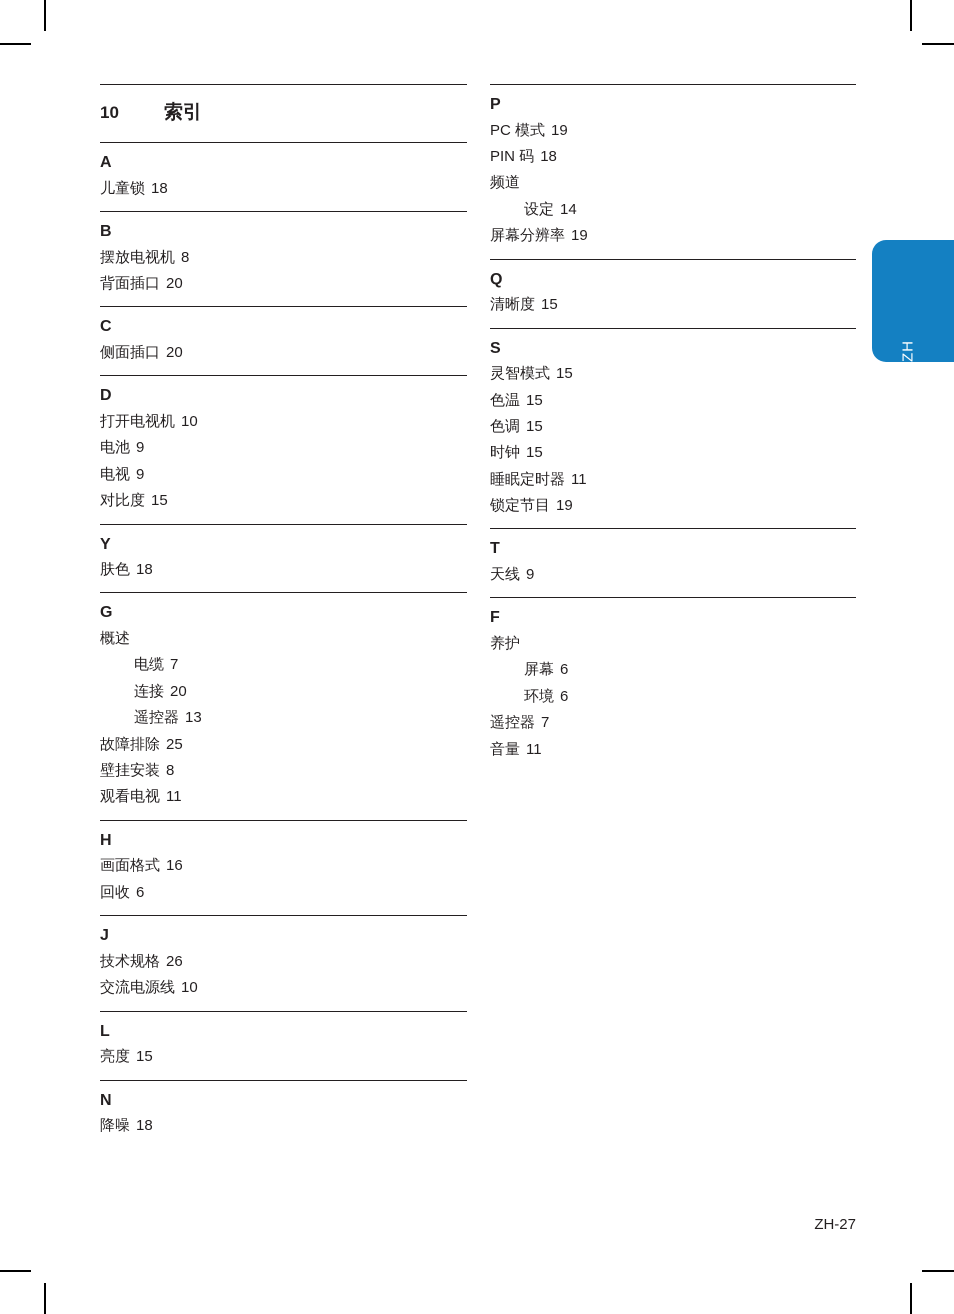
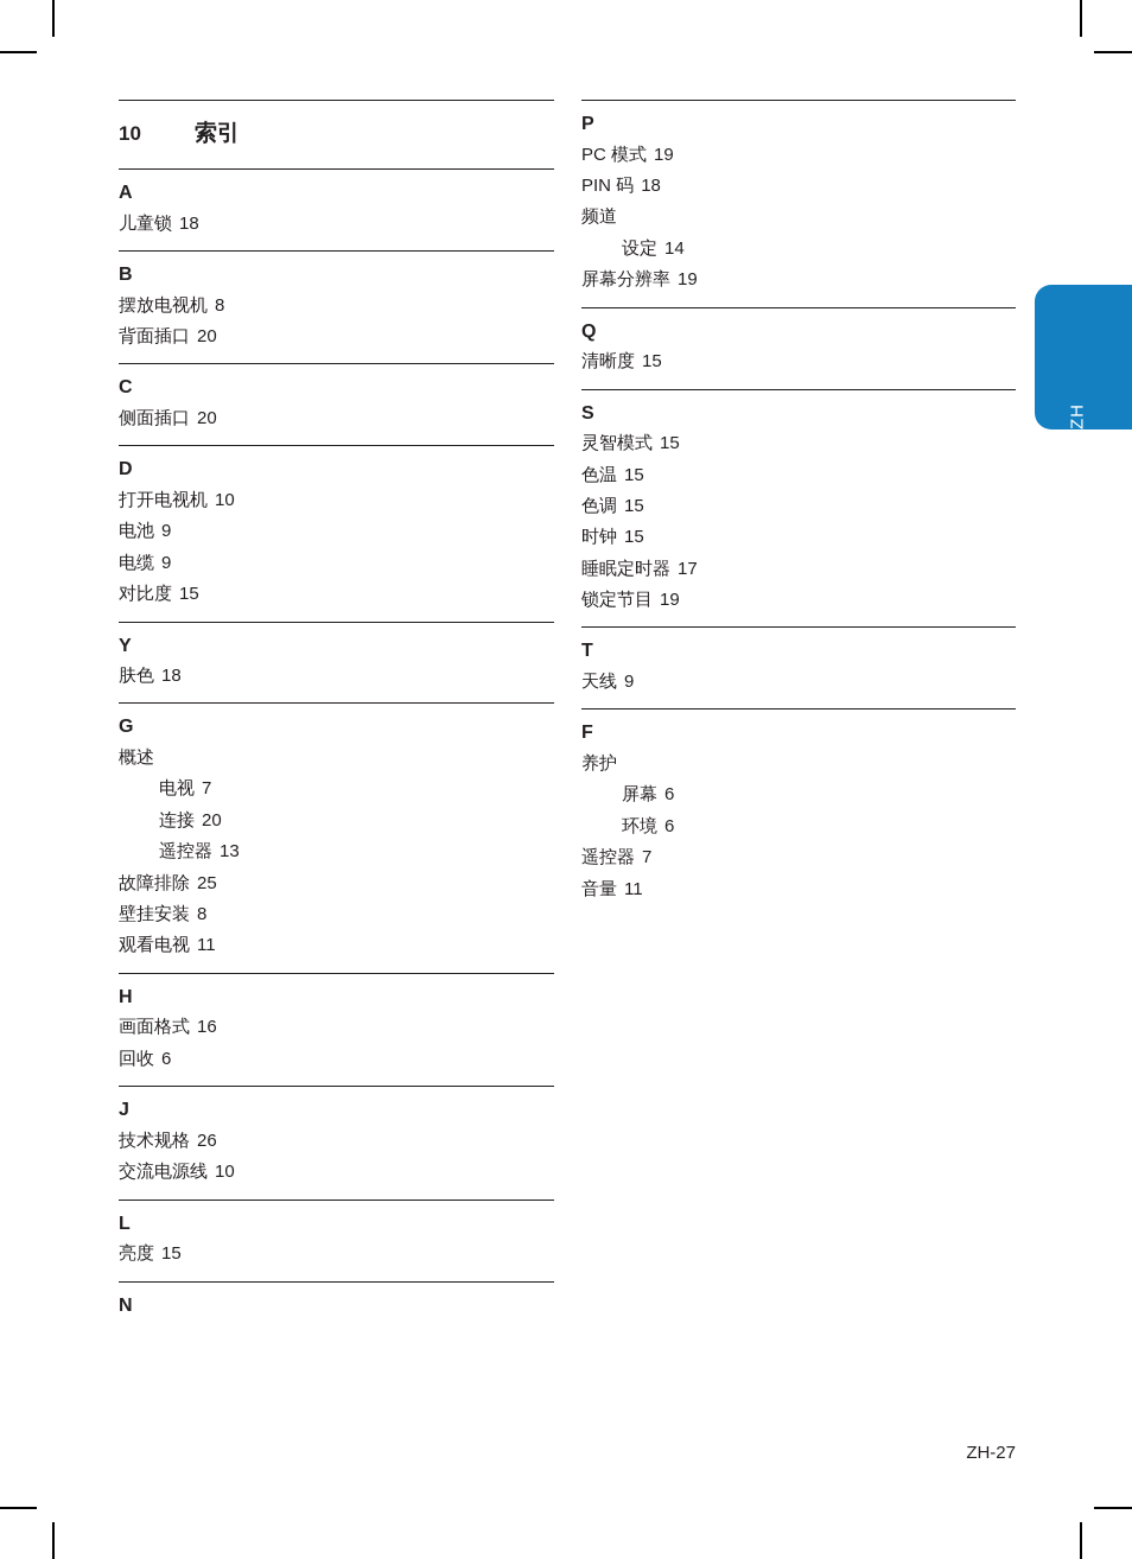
  10
  索引
  A
  儿童锁 18
  B
  摆放电视机 8
  背面插口 20
  C
  侧面插口 20
  D
  打开电视机 10
  电池 9
- 电视 9
+ 电缆 9
  对比度 15
  Y
  肤色 18
  G
  概述
- 电缆 7
+ 电视 7
  连接 20
  遥控器 13
  故障排除 25
  壁挂安装 8
  观看电视 11
  H
  画面格式 16
  回收 6
  J
  技术规格 26
  交流电源线 10
  L
  亮度 15
  N
- 降噪 18
  P
  PC 模式 19
  PIN 码 18
  频道
  设定 14
  屏幕分辨率 19
  Q
  清晰度 15
  S
  灵智模式 15
  色温 15
  色调 15
  时钟 15
- 睡眠定时器 11
+ 睡眠定时器 17
  锁定节目 19
  T
  天线 9
  F
  养护
  屏幕 6
  环境 6
  遥控器 7
  音量 11
  ZH-27
